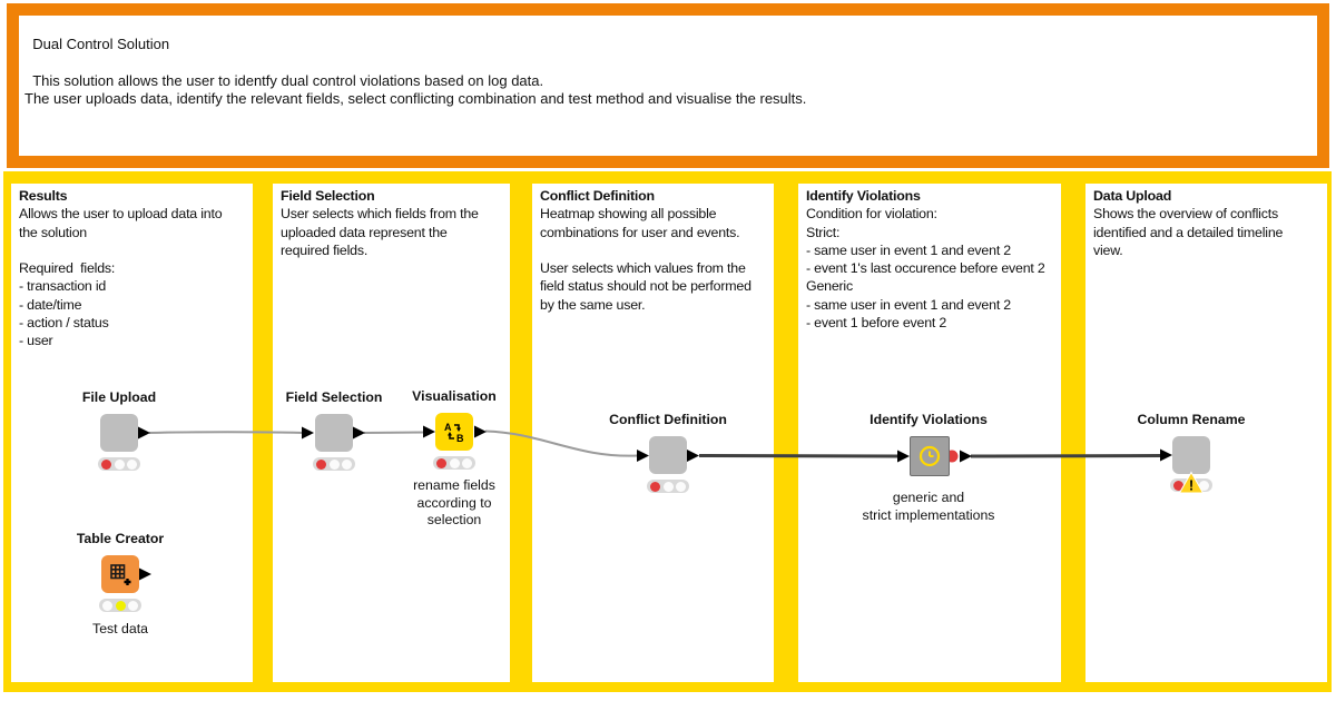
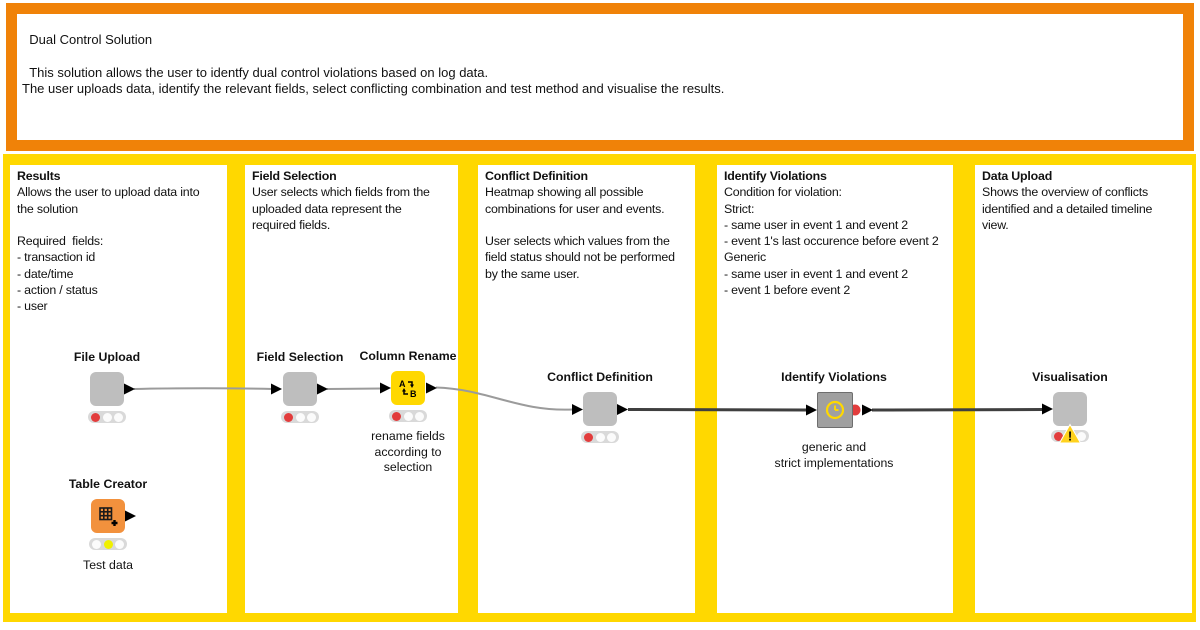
  Dual Control Solution
  This solution allows the user to identfy dual control violations based on log data.
  The user uploads data, identify the relevant fields, select conflicting combination and test method and visualise the results.
  Results
  Allows the user to upload data into
  the solution
  Required fields:
  - transaction id
  - date/time
  - action / status
  - user
  Field Selection
  User selects which fields from the
  uploaded data represent the
  required fields.
  Conflict Definition
  Heatmap showing all possible
  combinations for user and events.
  User selects which values from the
  field status should not be performed
  by the same user.
  Identify Violations
  Condition for violation:
  Strict:
  - same user in event 1 and event 2
  - event 1's last occurence before event 2
  Generic
  - same user in event 1 and event 2
  - event 1 before event 2
  Data Upload
  Shows the overview of conflicts
  identified and a detailed timeline
  view.
  File Upload
  Table Creator
  Test data
  Field Selection
- Visualisation
+ Column Rename
  A
  B
  rename fields
  according to
  selection
  Conflict Definition
  Identify Violations
  generic and
  strict implementations
- Column Rename
+ Visualisation
  !
